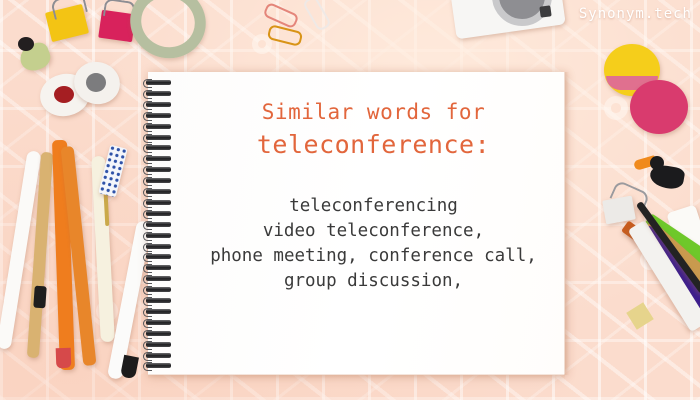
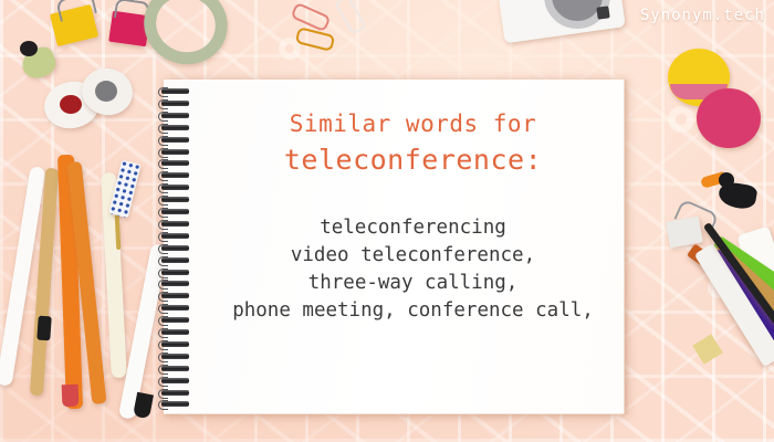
  Similar words for
  teleconference:
  teleconferencing
  video teleconference,
+ three-way calling,
  phone meeting, conference call,
- group discussion,
  Synonym.tech
